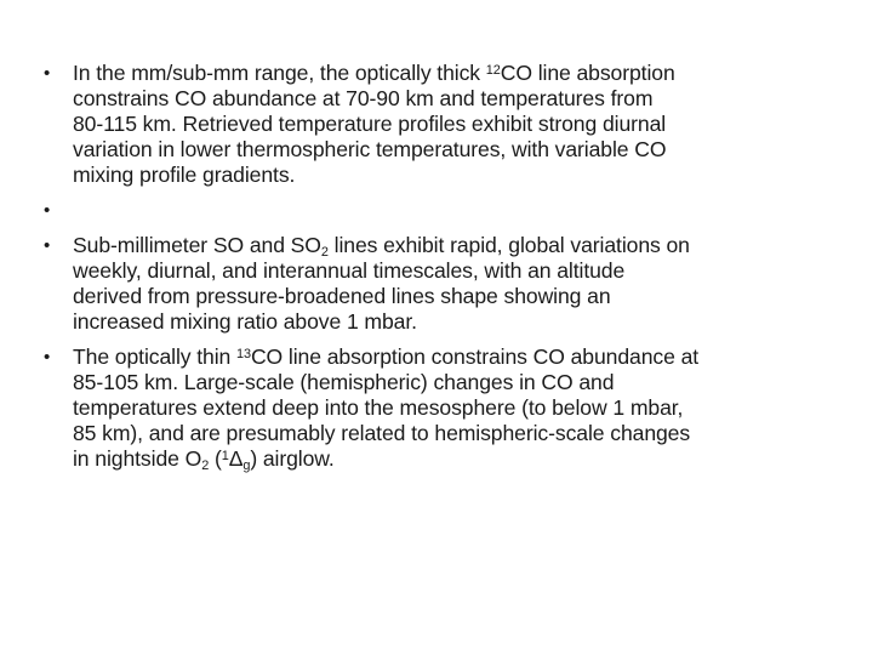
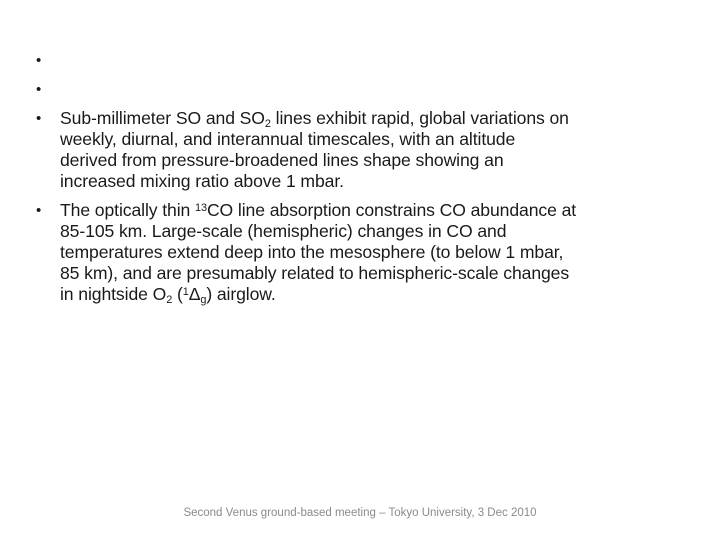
  •
- In the mm/sub-mm range, the optically thick 12CO line absorption
- constrains CO abundance at 70-90 km and temperatures from
- 80-115 km. Retrieved temperature profiles exhibit strong diurnal
- variation in lower thermospheric temperatures, with variable CO
- mixing profile gradients.
  •
  •
  Sub-millimeter SO and SO2 lines exhibit rapid, global variations on
  weekly, diurnal, and interannual timescales, with an altitude
  derived from pressure-broadened lines shape showing an
  increased mixing ratio above 1 mbar.
  •
  The optically thin 13CO line absorption constrains CO abundance at
  85-105 km. Large-scale (hemispheric) changes in CO and
  temperatures extend deep into the mesosphere (to below 1 mbar,
  85 km), and are presumably related to hemispheric-scale changes
  in nightside O2 (1Δg) airglow.
+ Second Venus ground-based meeting – Tokyo University, 3 Dec 2010
